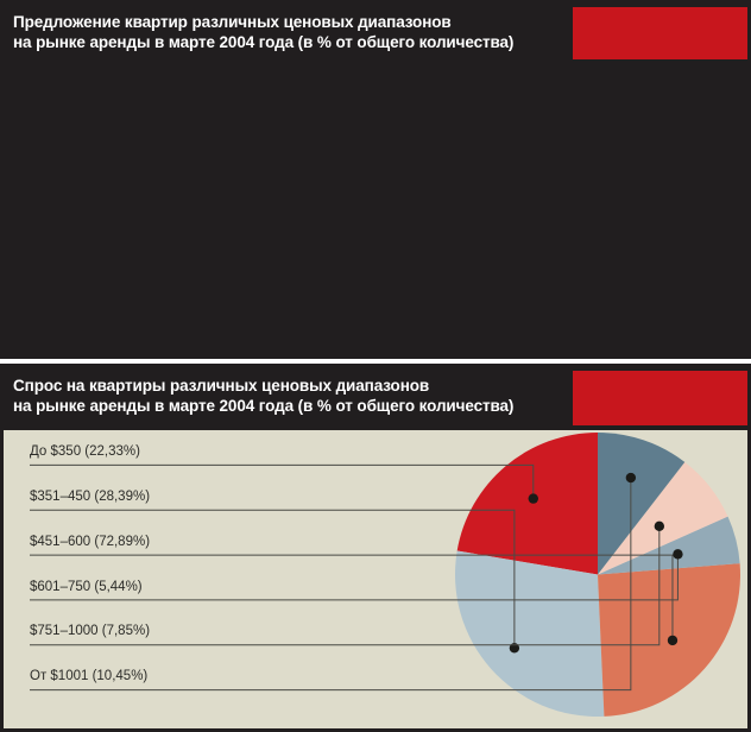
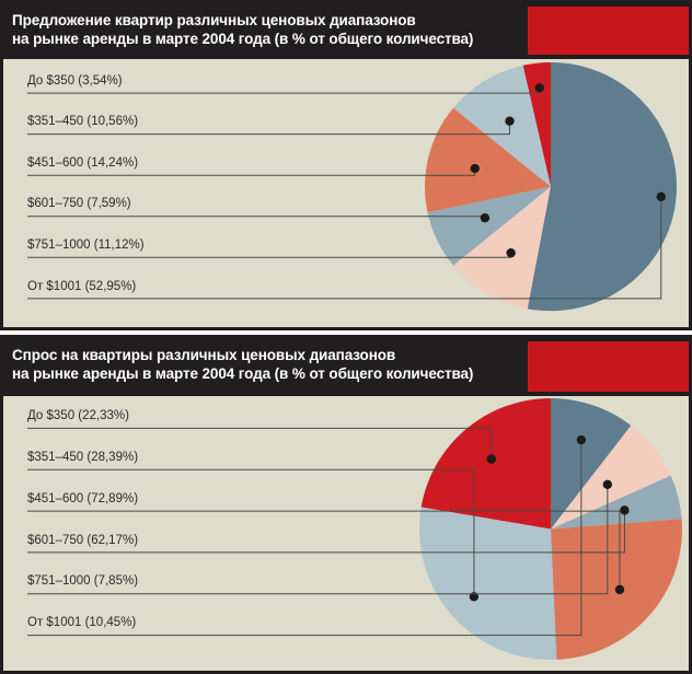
  Предложение квартир различных ценовых диапазонов
  на рынке аренды в марте 2004 года (в % от общего количества)
+ До $350 (3,54%)
+ $351–450 (10,56%)
+ $451–600 (14,24%)
+ $601–750 (7,59%)
+ $751–1000 (11,12%)
+ От $1001 (52,95%)
  Спрос на квартиры различных ценовых диапазонов
  на рынке аренды в марте 2004 года (в % от общего количества)
  До $350 (22,33%)
  $351–450 (28,39%)
  $451–600 (72,89%)
- $601–750 (5,44%)
+ $601–750 (62,17%)
  $751–1000 (7,85%)
  От $1001 (10,45%)
